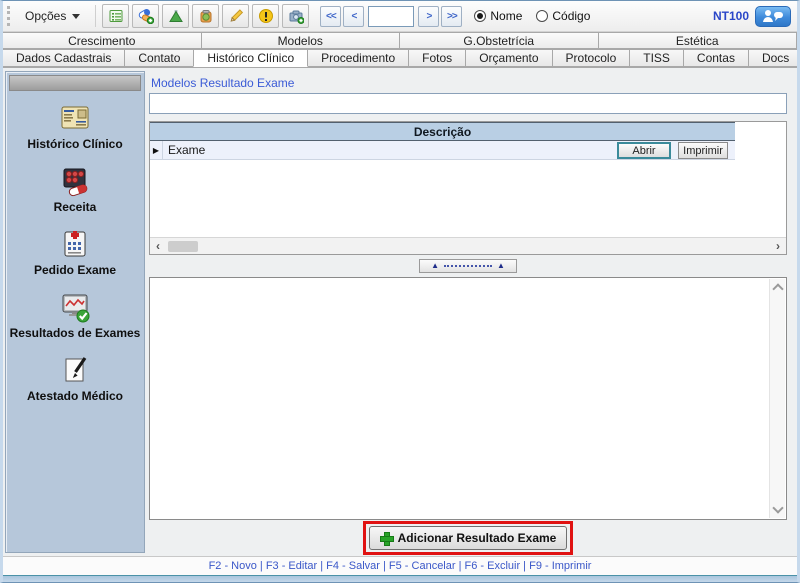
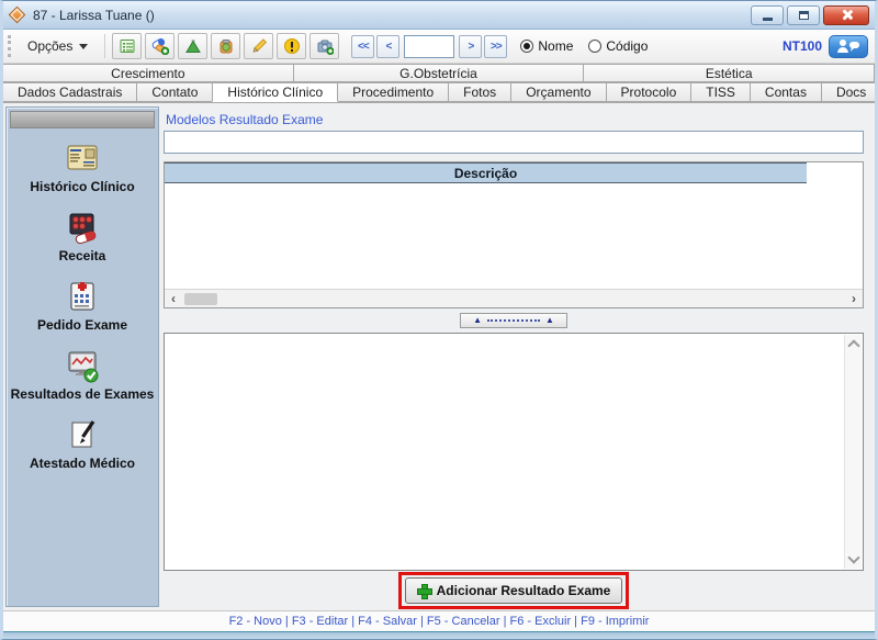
+ 87 - Larissa Tuane ()
  Opções
  <<
  <
  >
  >>
  Nome
  Código
  NT100
  Crescimento
- Modelos
  G.Obstetrícia
  Estética
  Dados Cadastrais
  Contato
  Histórico Clínico
  Procedimento
  Fotos
  Orçamento
  Protocolo
  TISS
  Contas
  Docs
  Histórico Clínico
  Receita
  Pedido Exame
  Resultados de Exames
  Atestado Médico
  Modelos Resultado Exame
  Descrição
- ▶
- Exame
- Abrir
- Imprimir
  ‹
  ›
  ▲
  ▲
  Adicionar Resultado Exame
  F2 - Novo | F3 - Editar | F4 - Salvar | F5 - Cancelar | F6 - Excluir | F9 - Imprimir
